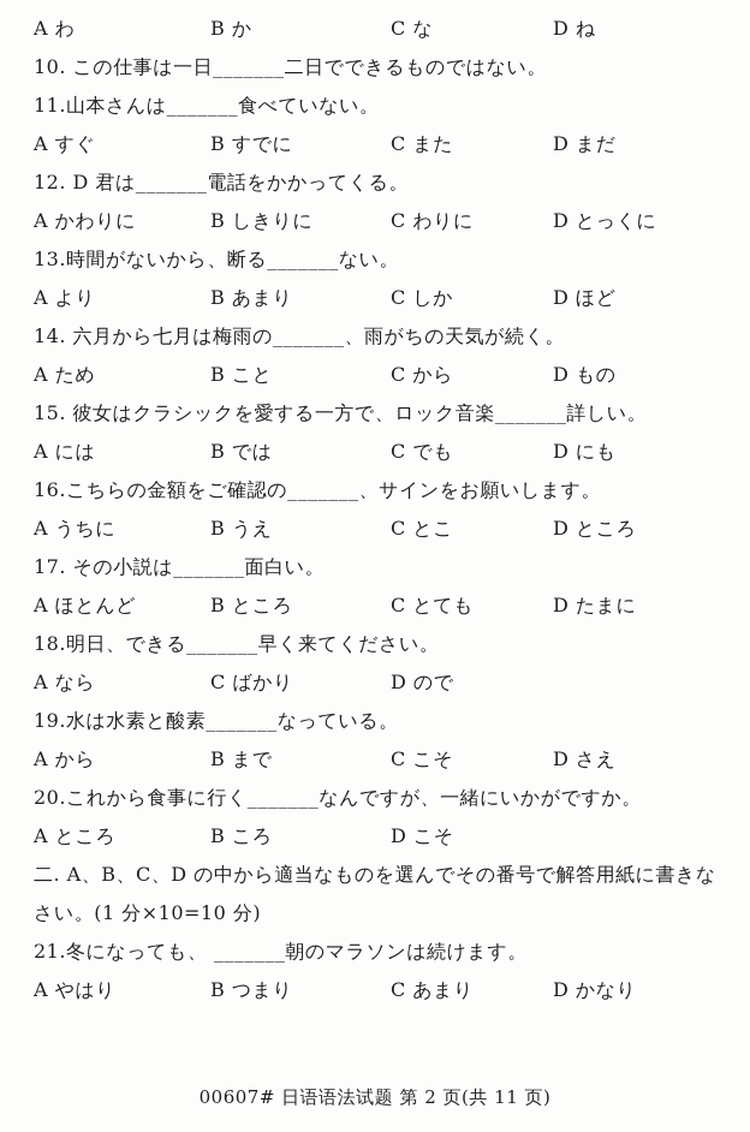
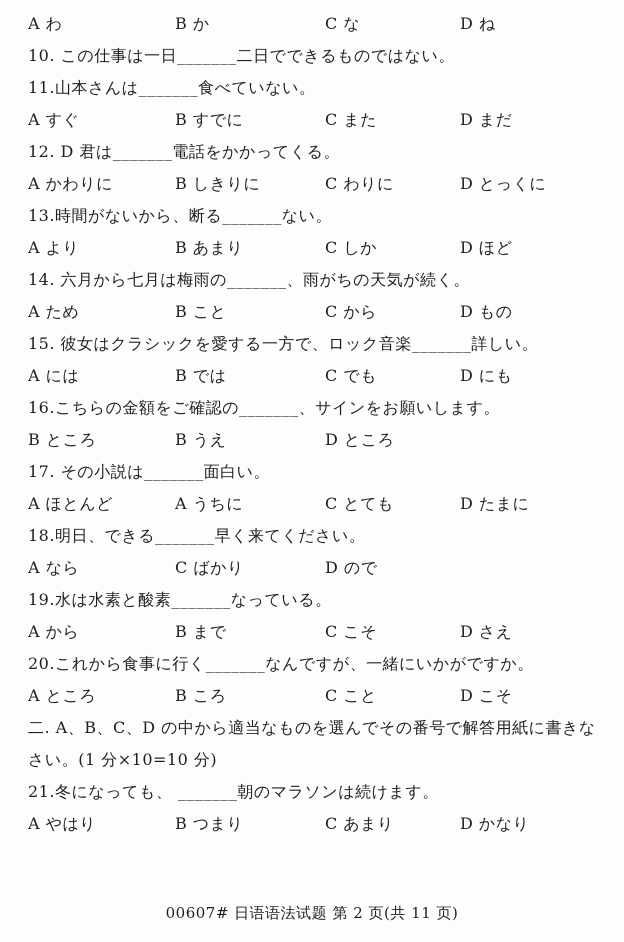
  A わ
  B か
  C な
  D ね
  10. この仕事は一日_______二日でできるものではない。
  11.山本さんは_______食べていない。
  A すぐ
  B すでに
  C また
  D まだ
  12. D 君は_______電話をかかってくる。
  A かわりに
  B しきりに
  C わりに
  D とっくに
  13.時間がないから、断る_______ない。
  A より
  B あまり
  C しか
  D ほど
  14. 六月から七月は梅雨の_______、雨がちの天気が続く。
  A ため
  B こと
  C から
  D もの
  15. 彼女はクラシックを愛する一方で、ロック音楽_______詳しい。
  A には
  B では
  C でも
  D にも
  16.こちらの金額をご確認の_______、サインをお願いします。
- A うちに
+ B ところ
  B うえ
- C とこ
  D ところ
  17. その小説は_______面白い。
  A ほとんど
- B ところ
+ A うちに
  C とても
  D たまに
  18.明日、できる_______早く来てください。
  A なら
  C ばかり
  D ので
  19.水は水素と酸素_______なっている。
  A から
  B まで
  C こそ
  D さえ
  20.これから食事に行く_______なんですが、一緒にいかがですか。
  A ところ
  B ころ
+ C こと
  D こそ
  二. A、B、C、D の中から適当なものを選んでその番号で解答用紙に書きなさい。(1 分×10=10 分)
  21.冬になっても、 _______朝のマラソンは続けます。
  A やはり
  B つまり
  C あまり
  D かなり
  00607# 日语语法试题 第 2 页(共 11 页)
